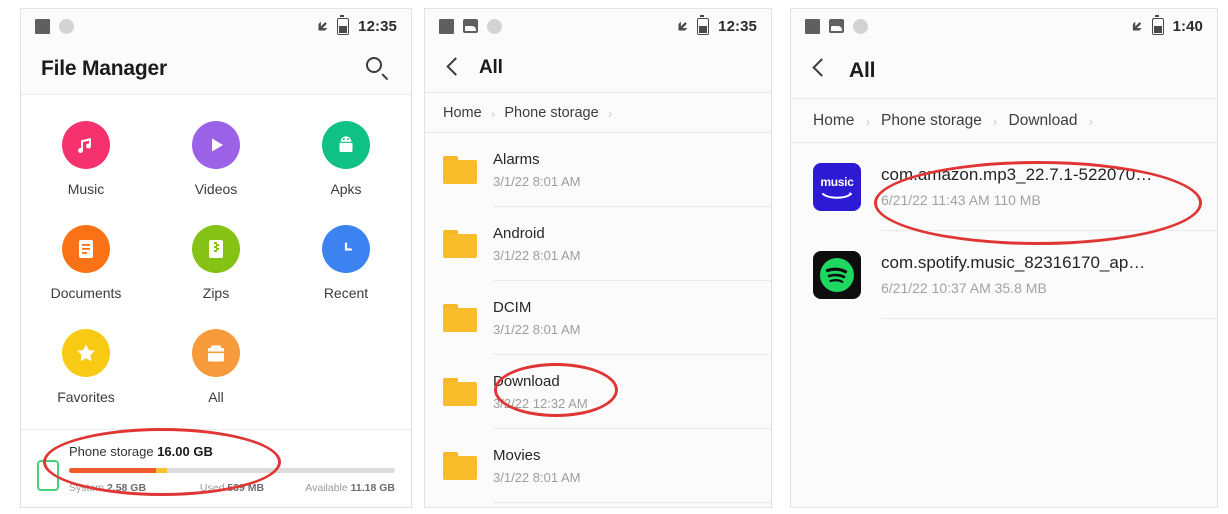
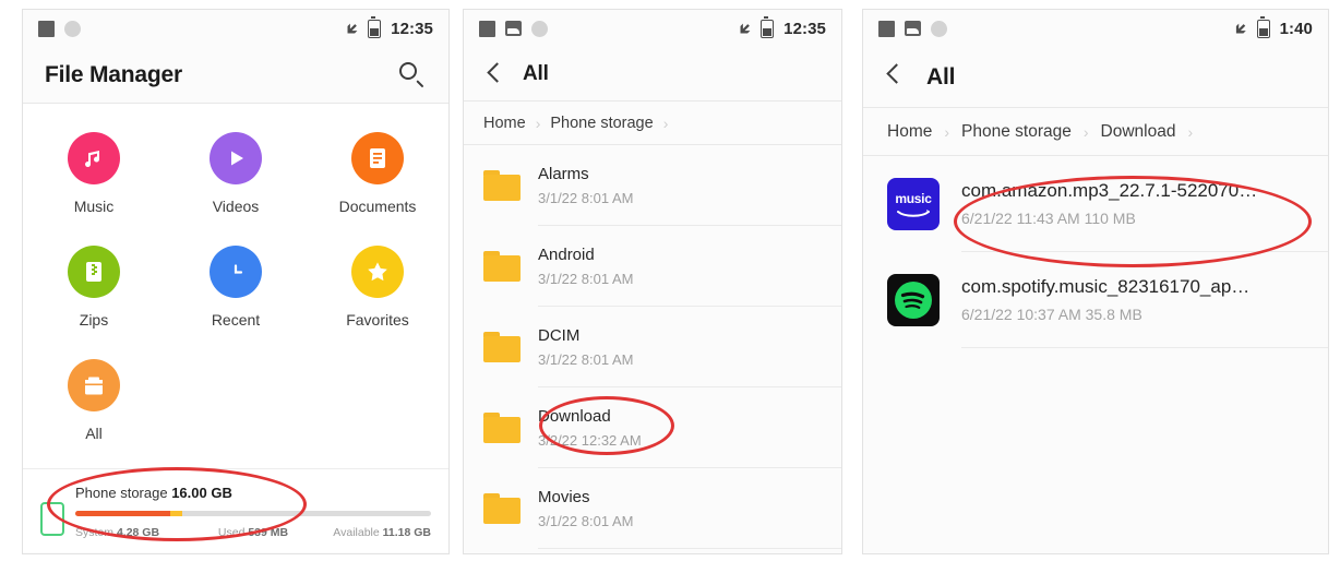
  🡿
  12:35
  File Manager
  Music
  Videos
- Apks
  Documents
  Zips
  Recent
  Favorites
  All
  Phone storage 16.00 GB
- System 2.58 GB
+ System 4.28 GB
  Used 539 MB
  Available 11.18 GB
  🡿
  12:35
  All
  Home
  ›
  Phone storage
  ›
  Alarms
  3/1/22 8:01 AM
  Android
  3/1/22 8:01 AM
  DCIM
  3/1/22 8:01 AM
  Download
  3/2/22 12:32 AM
  Movies
  3/1/22 8:01 AM
  🡿
  1:40
  All
  Home
  ›
  Phone storage
  ›
  Download
  ›
  music
  com.amazon.mp3_22.7.1-522070…
  6/21/22 11:43 AM 110 MB
  com.spotify.music_82316170_ap…
  6/21/22 10:37 AM 35.8 MB
